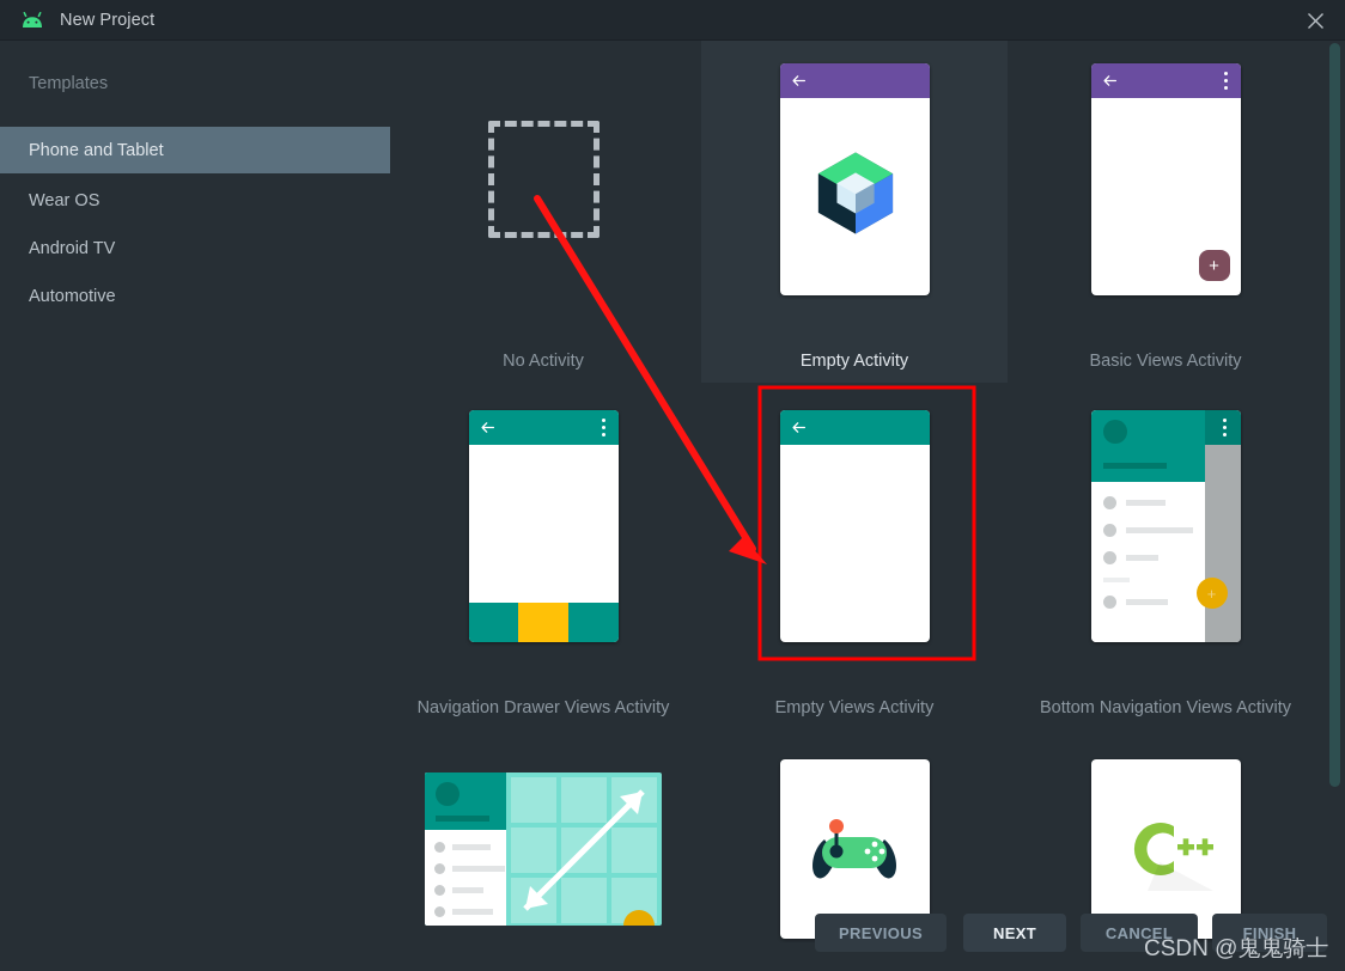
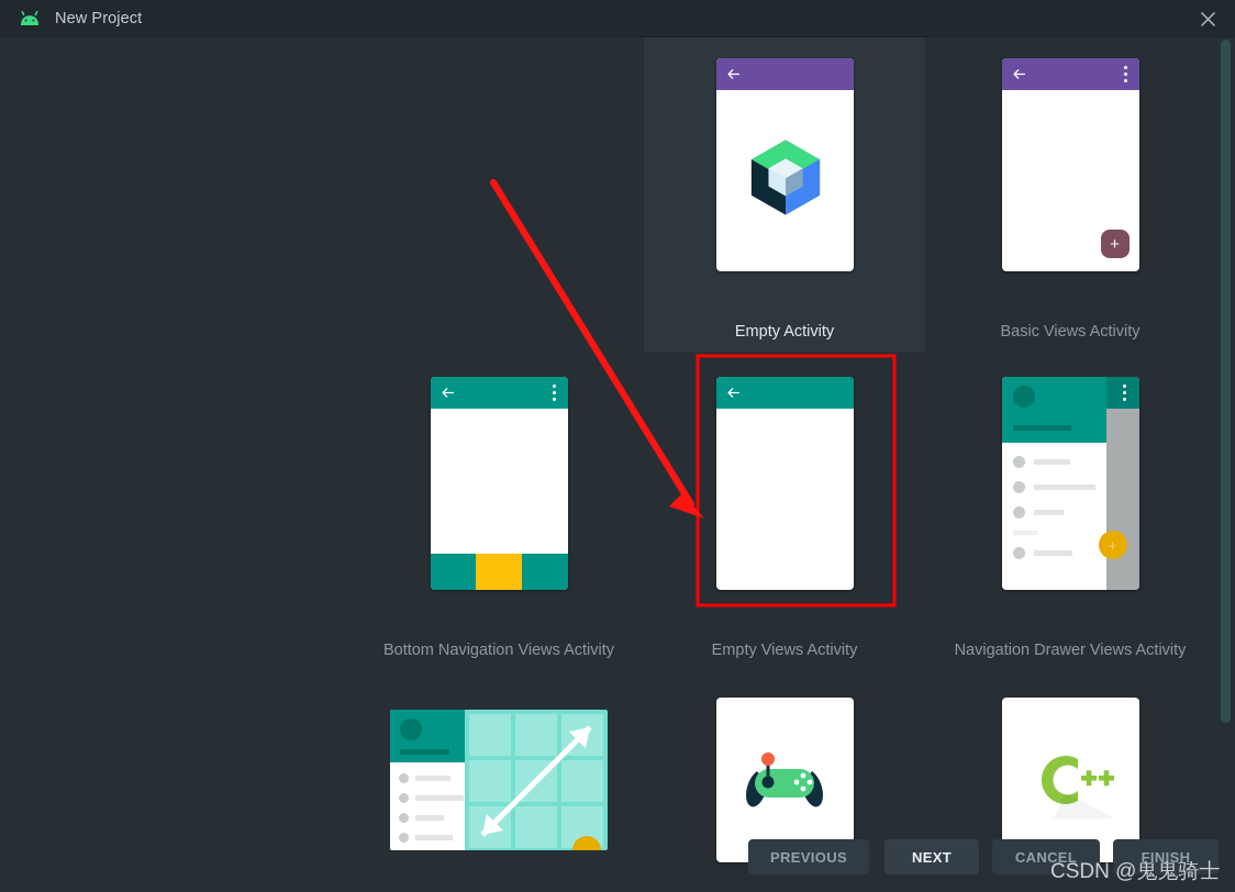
  New Project
- Templates
- Phone and Tablet
- Wear OS
- Android TV
- Automotive
- No Activity
  Empty Activity
  +
  Basic Views Activity
- Navigation Drawer Views Activity
+ Bottom Navigation Views Activity
  Empty Views Activity
  +
- Bottom Navigation Views Activity
+ Navigation Drawer Views Activity
  PREVIOUS
  NEXT
  CANCEL
  FINISH
  CSDN @鬼鬼骑士
